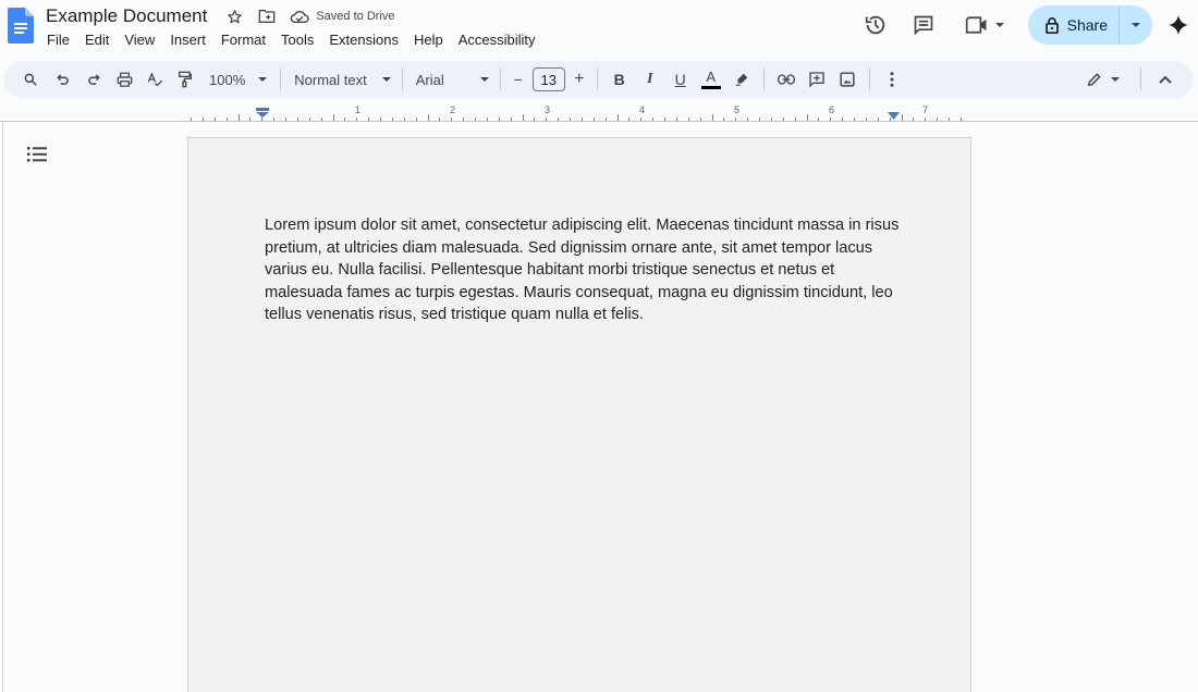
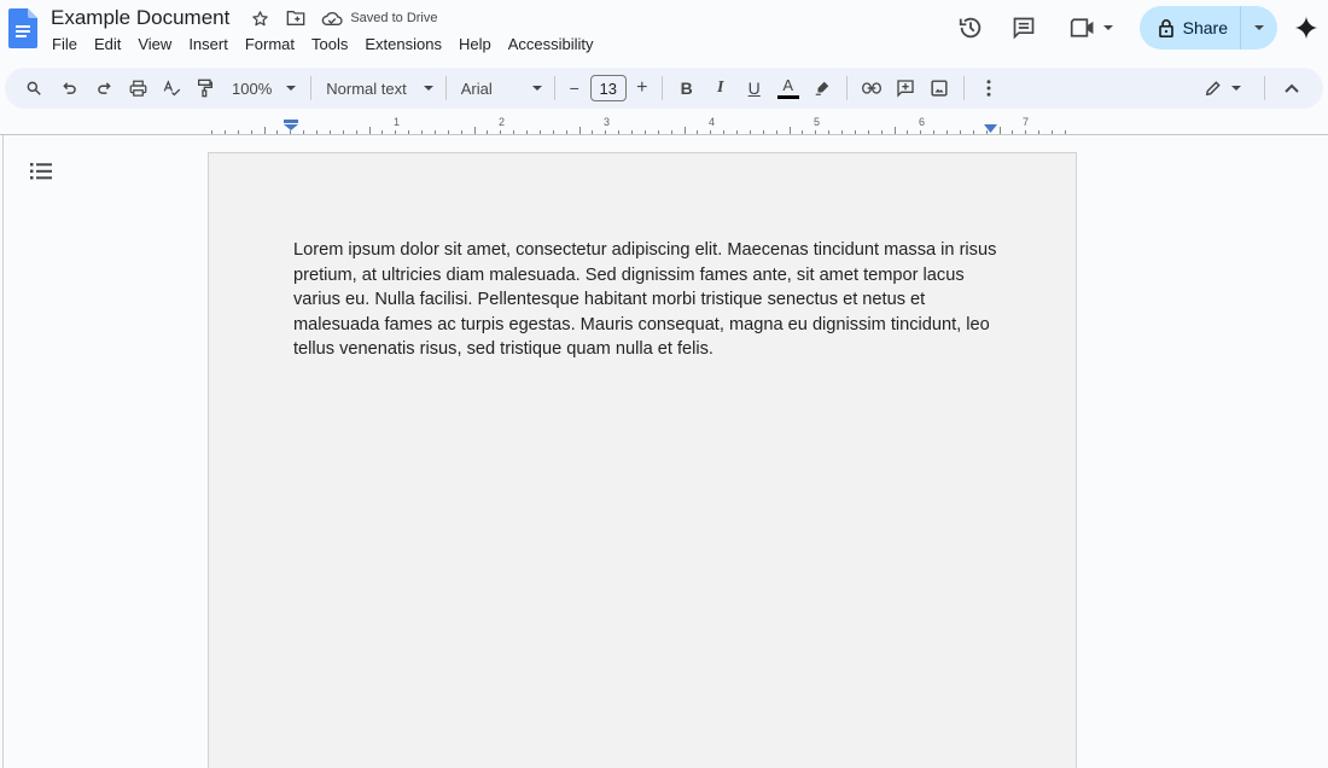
  Example Document
  Saved to Drive
  File
  Edit
  View
  Insert
  Format
  Tools
  Extensions
  Help
  Accessibility
  Share
  100%
  Normal text
  Arial
  −
  13
  +
  B
  I
  U
  A
  1
  2
  3
  4
  5
  6
  7
- Lorem ipsum dolor sit amet, consectetur adipiscing elit. Maecenas tincidunt massa in risus pretium, at ultricies diam malesuada. Sed dignissim ornare ante, sit amet tempor lacus varius eu. Nulla facilisi. Pellentesque habitant morbi tristique senectus et netus et malesuada fames ac turpis egestas. Mauris consequat, magna eu dignissim tincidunt, leo tellus venenatis risus, sed tristique quam nulla et felis.
+ Lorem ipsum dolor sit amet, consectetur adipiscing elit. Maecenas tincidunt massa in risus pretium, at ultricies diam malesuada. Sed dignissim fames ante, sit amet tempor lacus varius eu. Nulla facilisi. Pellentesque habitant morbi tristique senectus et netus et malesuada fames ac turpis egestas. Mauris consequat, magna eu dignissim tincidunt, leo tellus venenatis risus, sed tristique quam nulla et felis.
